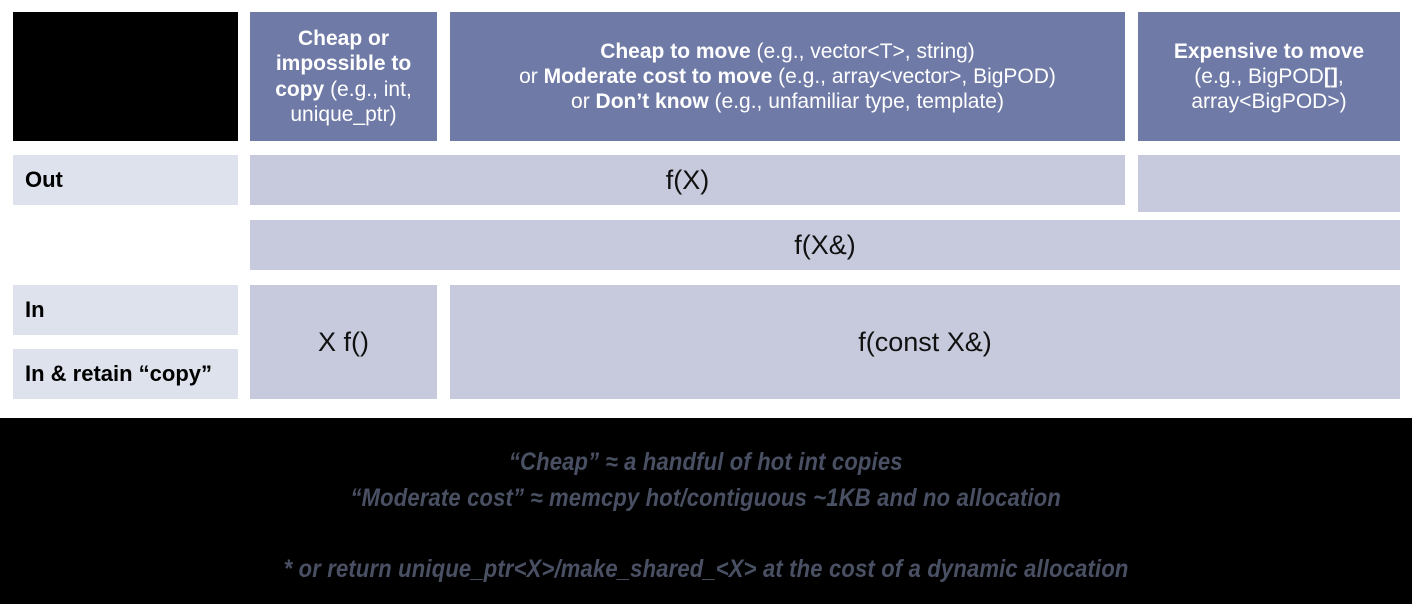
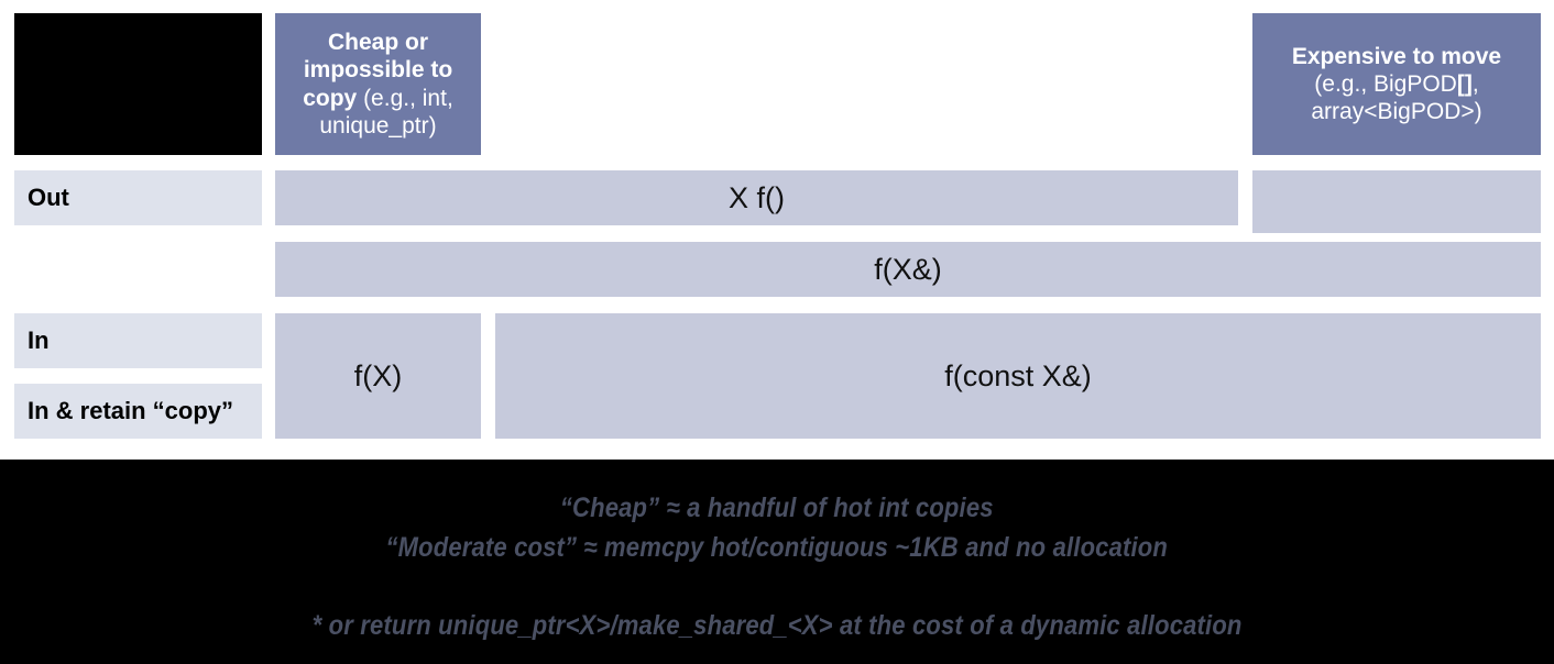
  Cheap or impossible to copy (e.g., int, unique_ptr)
- Cheap to move (e.g., vector<T>, string)
- or Moderate cost to move (e.g., array<vector>, BigPOD)
- or Don’t know (e.g., unfamiliar type, template)
  Expensive to move
  (e.g., BigPOD[],
  array<BigPOD>)
  Out
  In
  In & retain “copy”
- f(X)
+ X f()
  f(X&)
- X f()
+ f(X)
  f(const X&)
  “Cheap” ≈ a handful of hot int copies
  “Moderate cost” ≈ memcpy hot/contiguous ~1KB and no allocation
  * or return unique_ptr<X>/make_shared_<X> at the cost of a dynamic allocation
